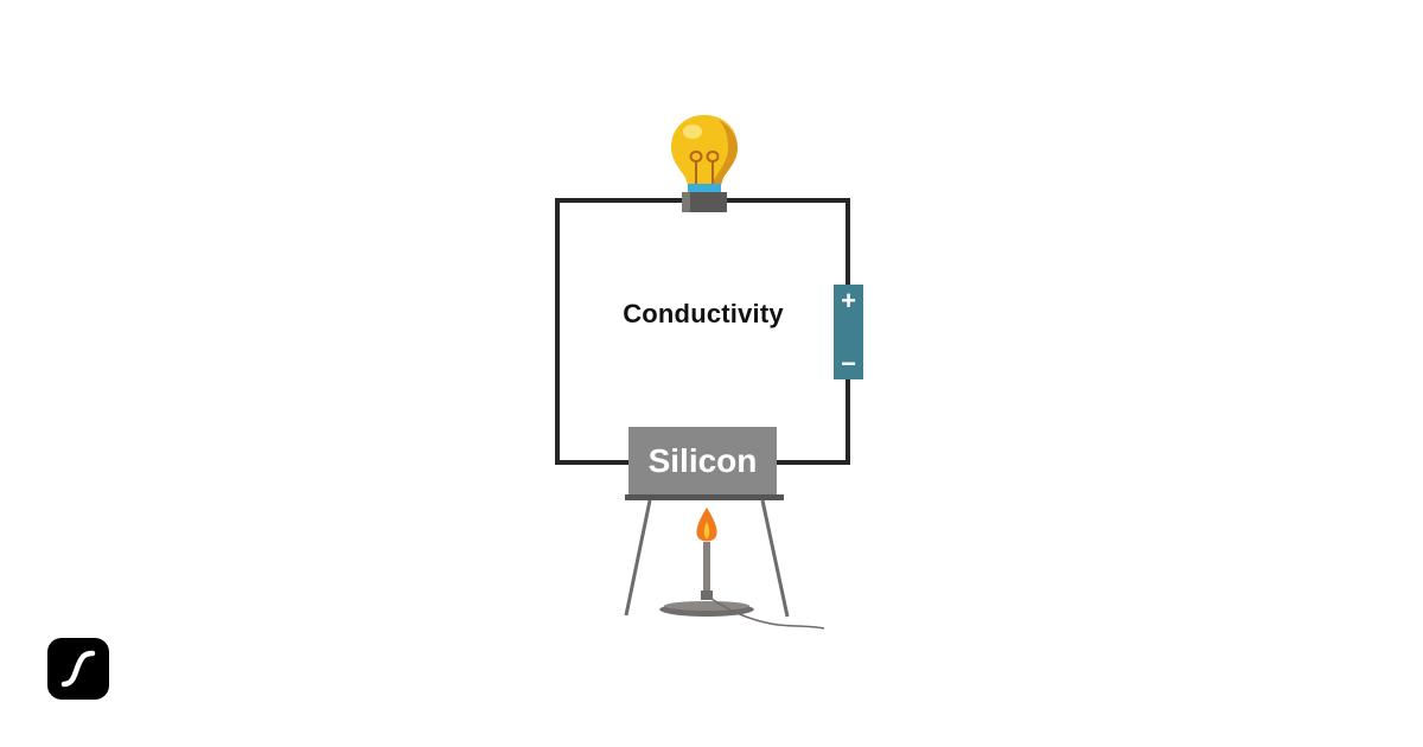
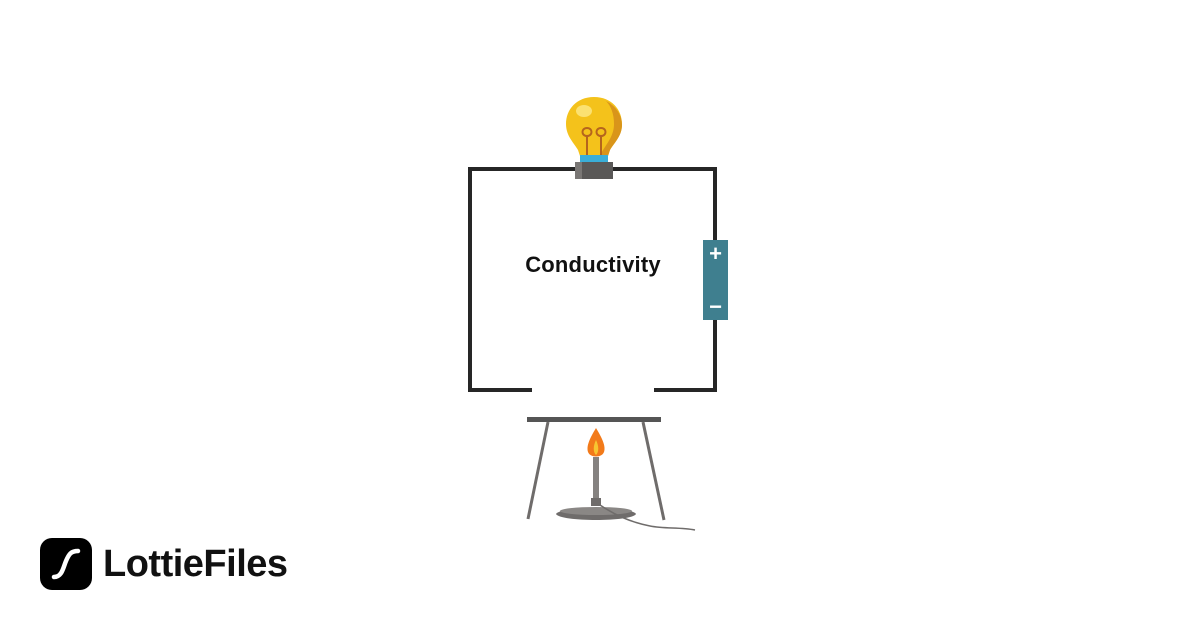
  Conductivity
- Silicon
  +
  −
+ LottieFiles
